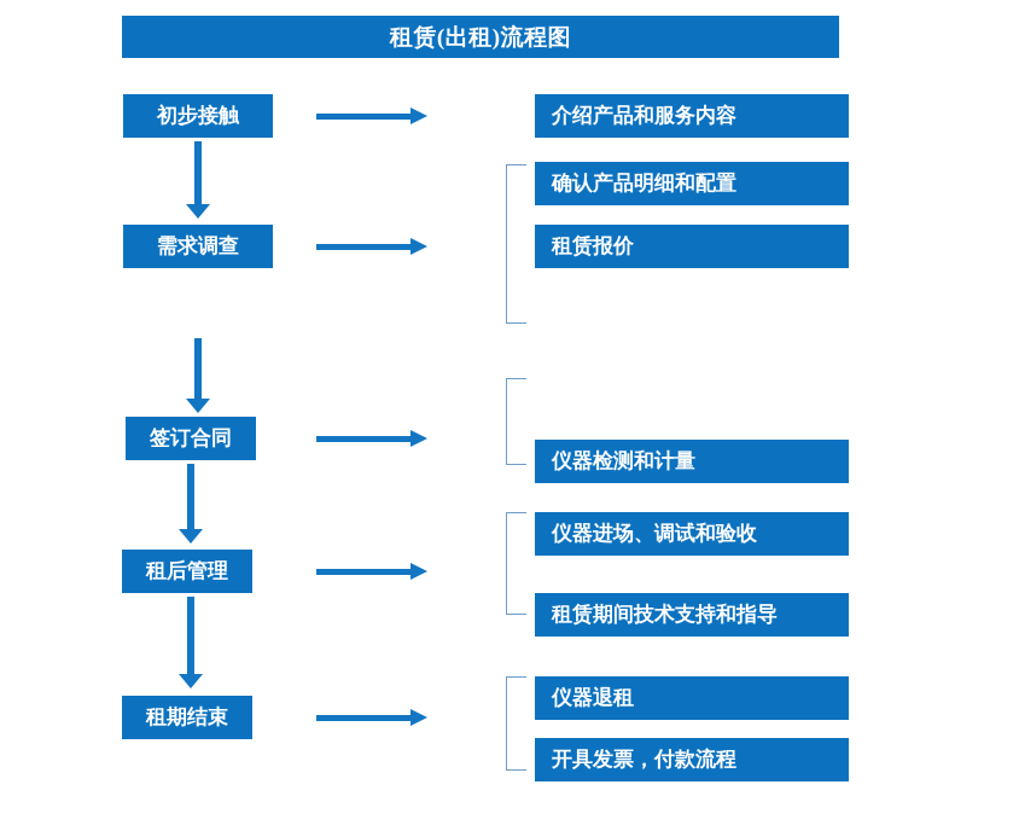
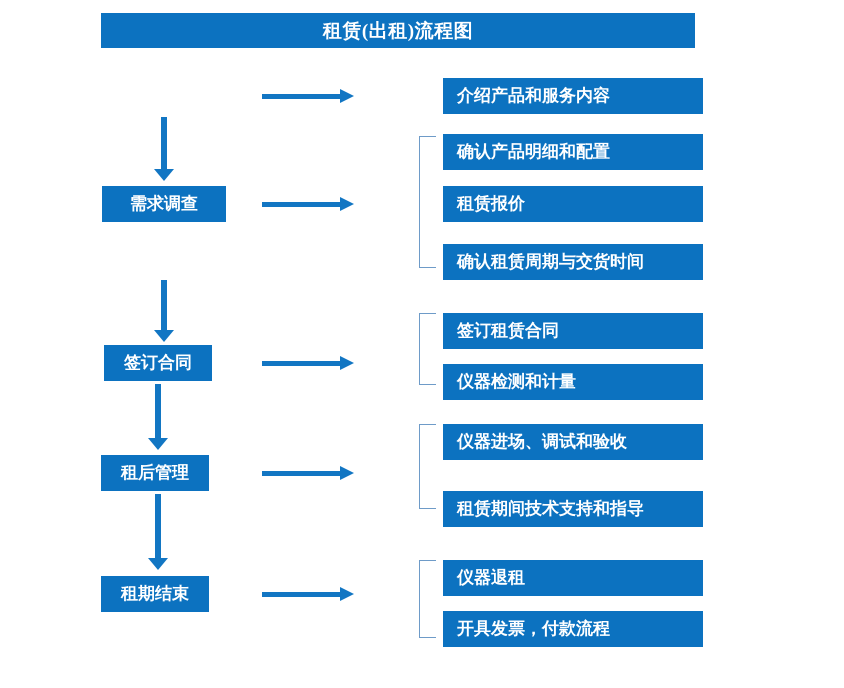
  租赁(出租)流程图
- 初步接触
  需求调查
  签订合同
  租后管理
  租期结束
  介绍产品和服务内容
  确认产品明细和配置
  租赁报价
+ 确认租赁周期与交货时间
+ 签订租赁合同
  仪器检测和计量
  仪器进场、调试和验收
  租赁期间技术支持和指导
  仪器退租
  开具发票，付款流程
